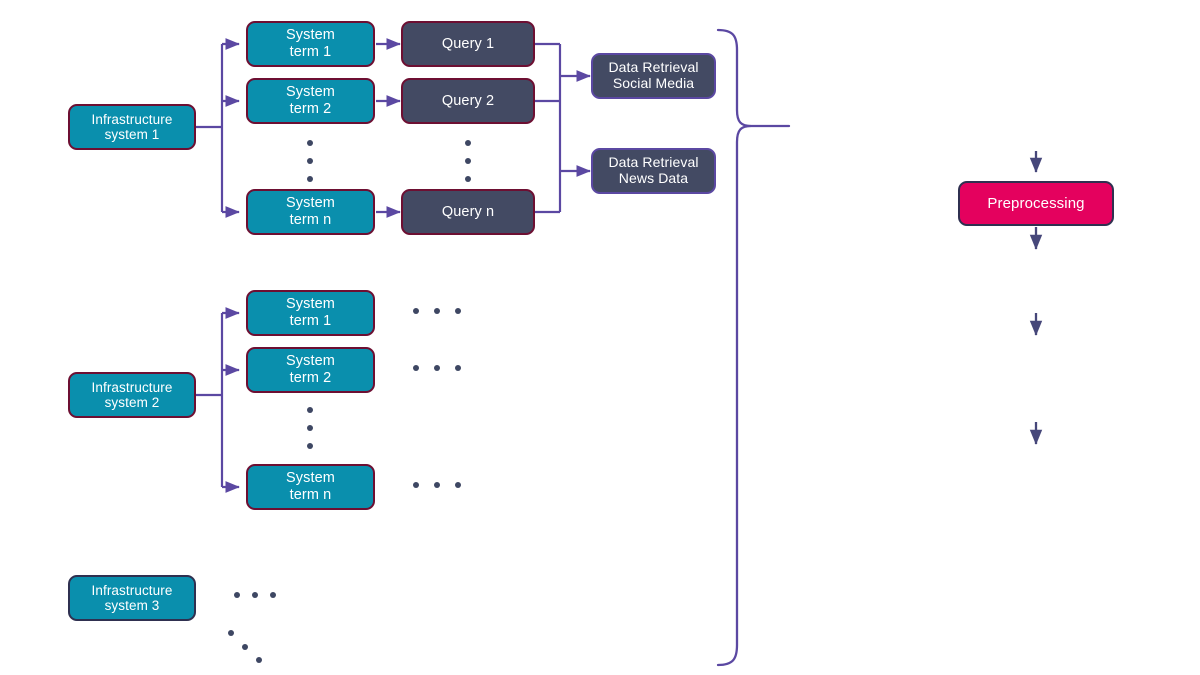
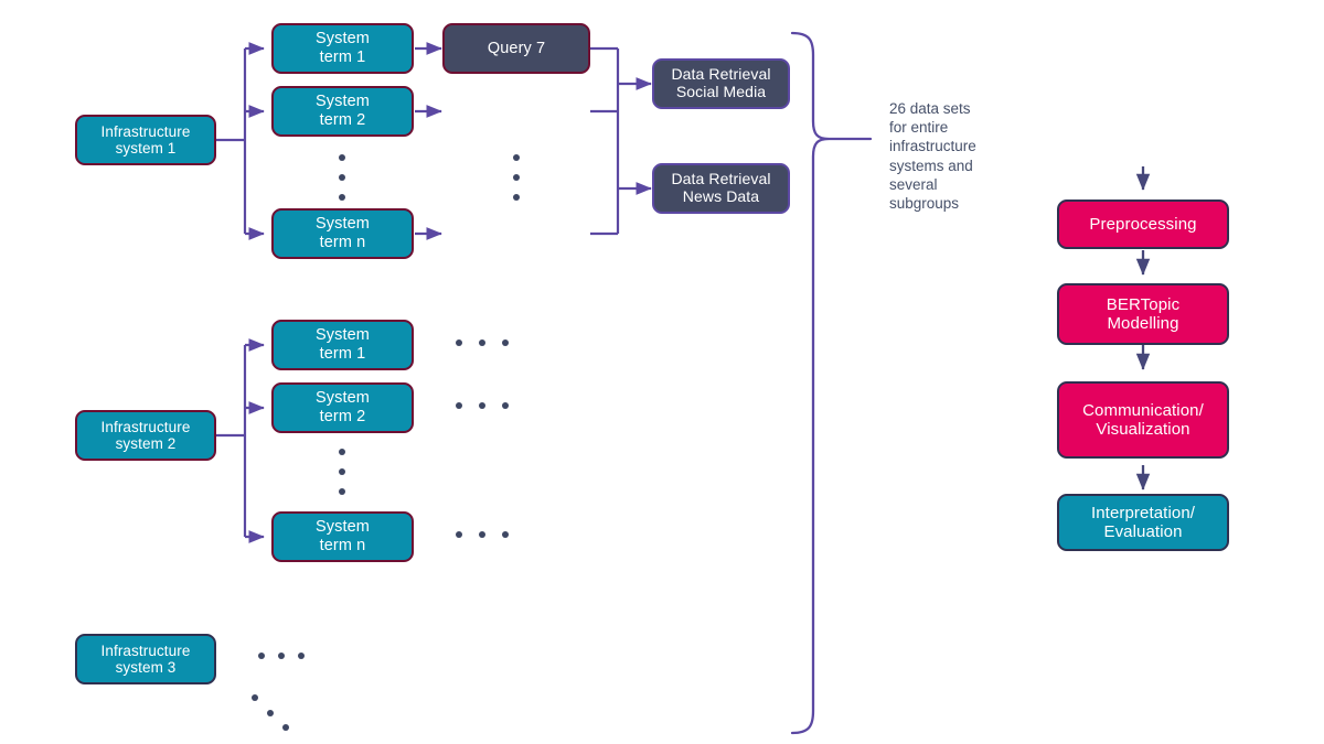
  Infrastructure
  system 1
  System
  term 1
  System
  term 2
  System
  term n
- Query 1
+ Query 7
- Query 2
- Query n
  Data Retrieval
  Social Media
  Data Retrieval
  News Data
+ 26 data sets
+ for entire
+ infrastructure
+ systems and
+ several
+ subgroups
  Infrastructure
  system 2
  System
  term 1
  System
  term 2
  System
  term n
  Infrastructure
  system 3
  Preprocessing
+ BERTopic
+ Modelling
+ Communication/
+ Visualization
+ Interpretation/
+ Evaluation
